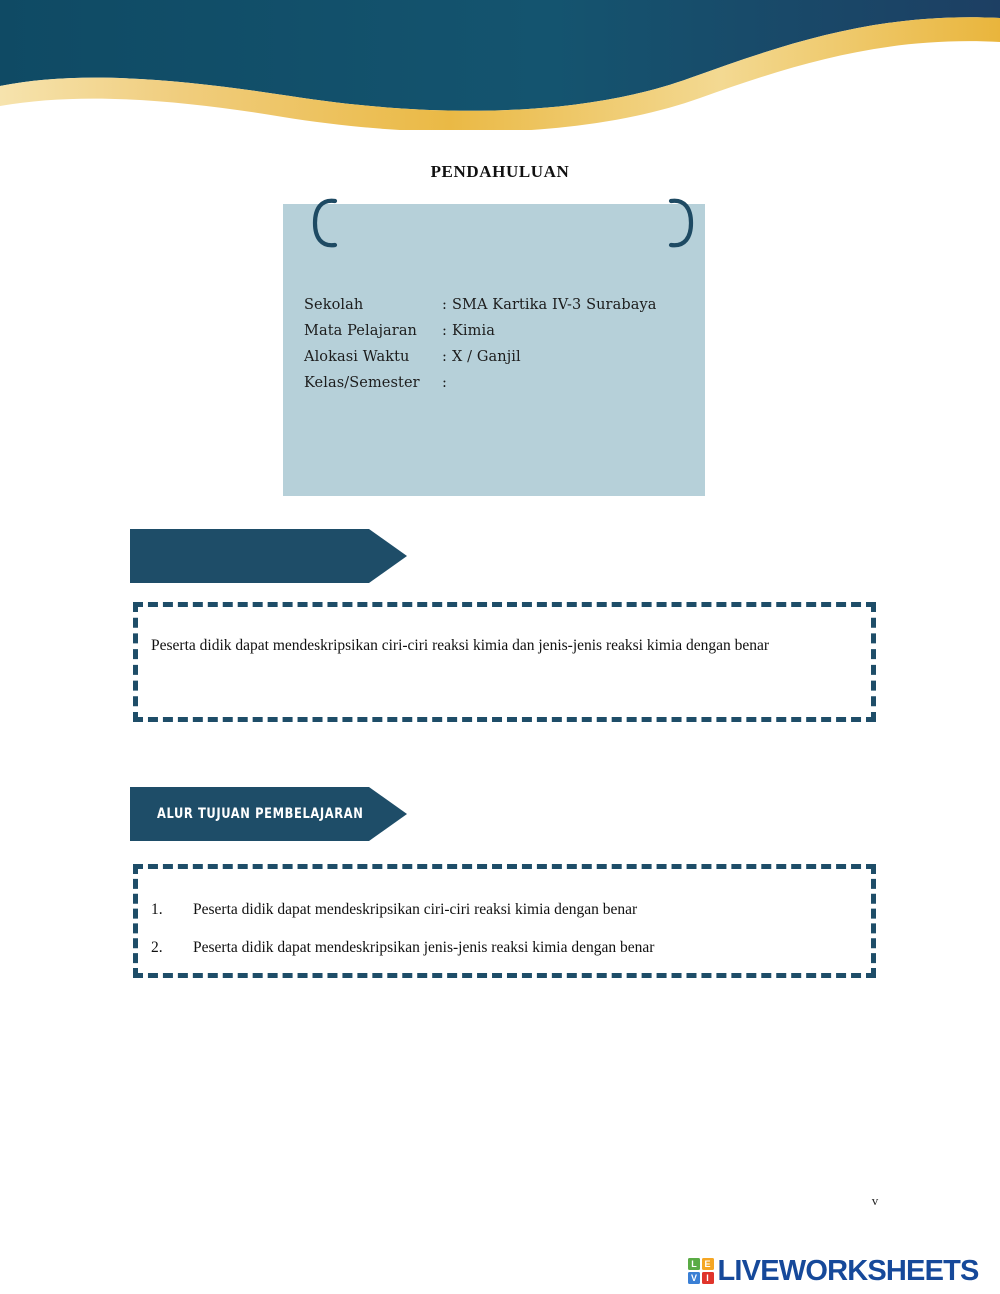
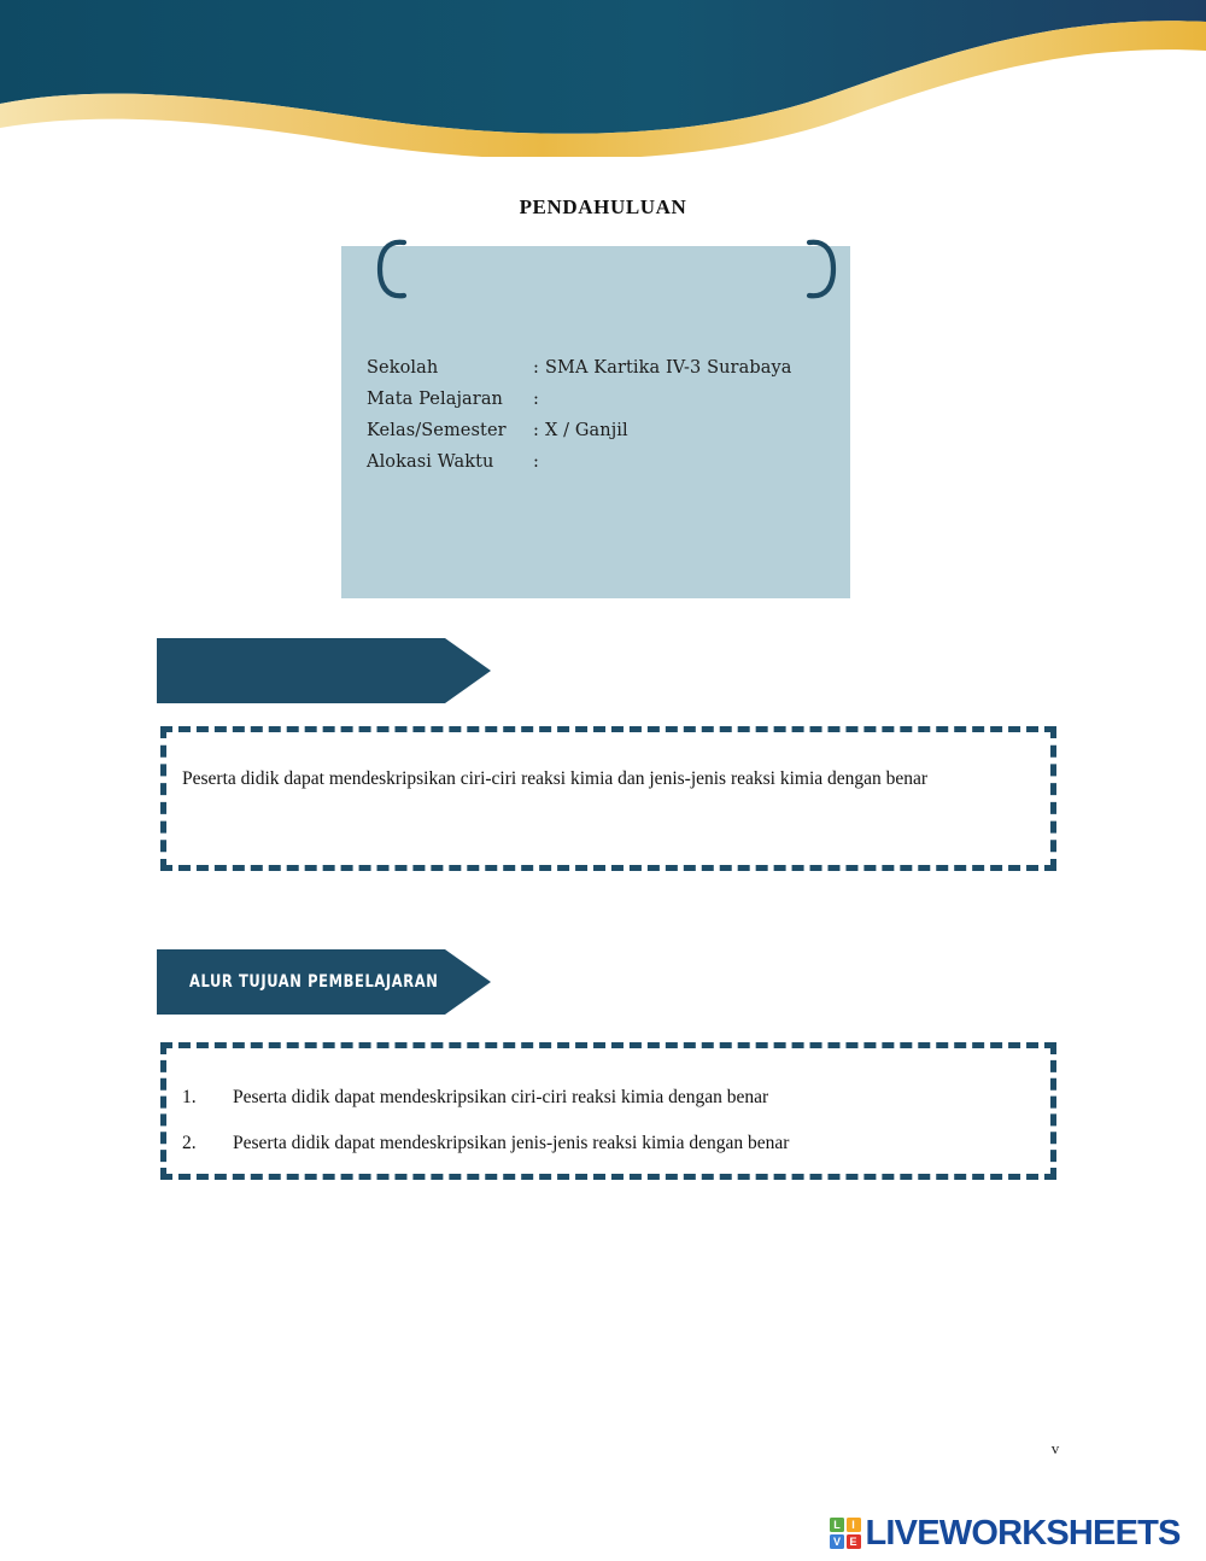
  PENDAHULUAN
  Sekolah
  :
  SMA Kartika IV-3 Surabaya
  Mata Pelajaran
  :
- Kimia
- Alokasi Waktu
+ Kelas/Semester
  :
  X / Ganjil
- Kelas/Semester
+ Alokasi Waktu
  :
  Peserta didik dapat mendeskripsikan ciri-ciri reaksi kimia dan jenis-jenis reaksi kimia dengan benar
  ALUR TUJUAN PEMBELAJARAN
  1.
  Peserta didik dapat mendeskripsikan ciri-ciri reaksi kimia dengan benar
  2.
  Peserta didik dapat mendeskripsikan jenis-jenis reaksi kimia dengan benar
  v
  L
- E
+ I
  V
- I
+ E
  LIVEWORKSHEETS
